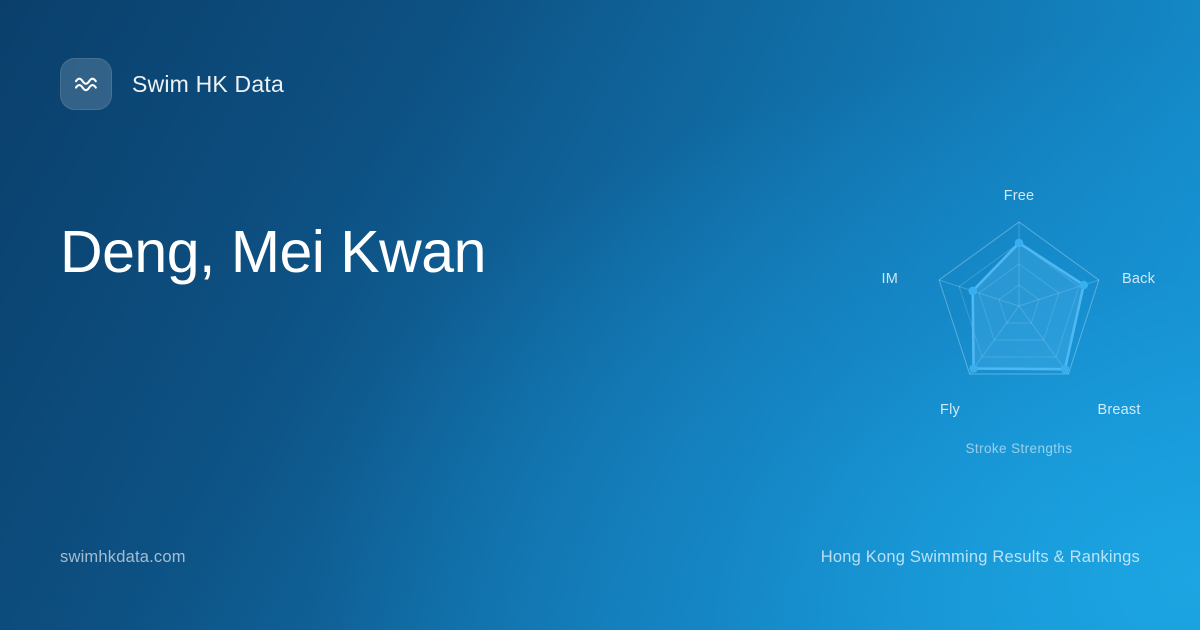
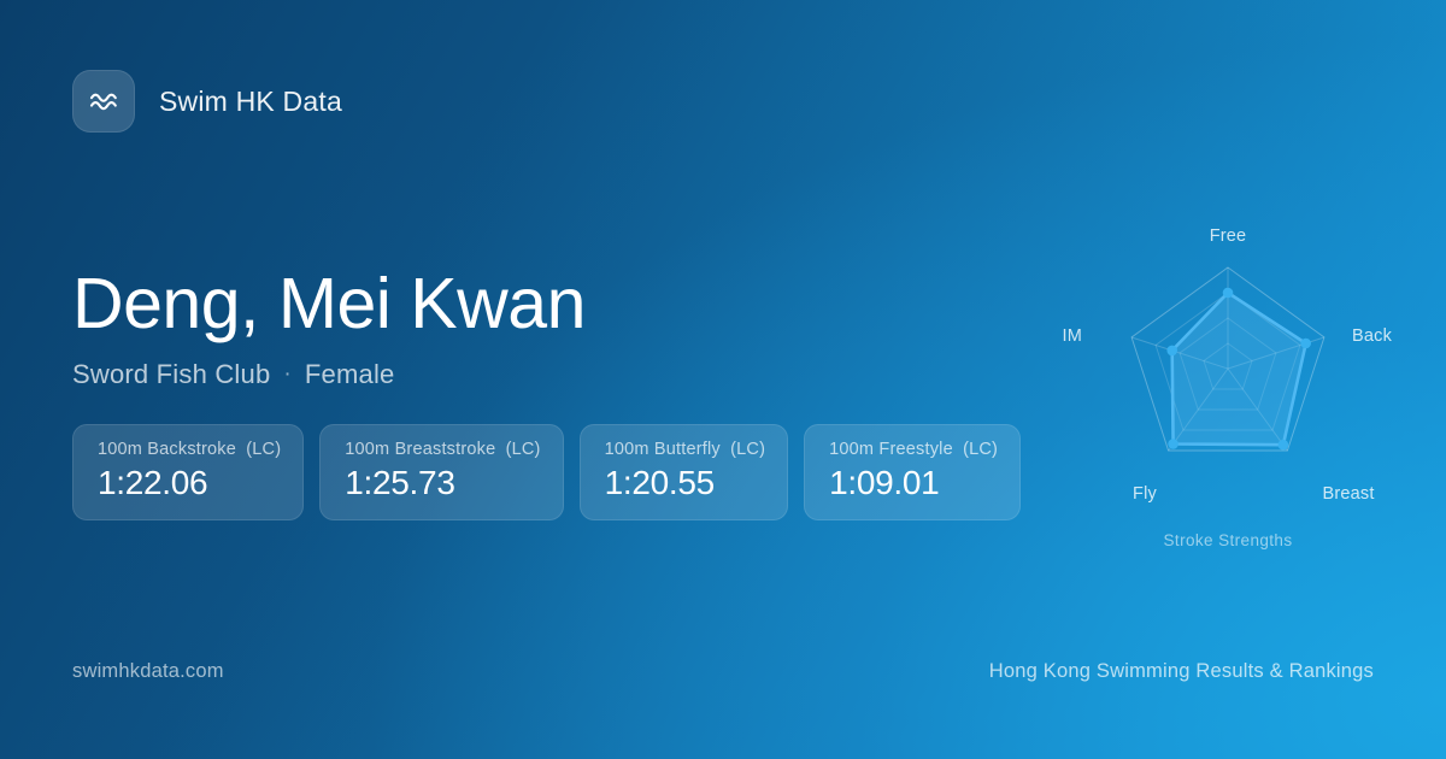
  Swim HK Data
  Deng, Mei Kwan
+ Sword Fish Club
+ ·
+ Female
+ 100m Backstroke (LC)
+ 1:22.06
+ 100m Breaststroke (LC)
+ 1:25.73
+ 100m Butterfly (LC)
+ 1:20.55
+ 100m Freestyle (LC)
+ 1:09.01
  Free
  Back
  Breast
  Fly
  IM
  Stroke Strengths
  swimhkdata.com
  Hong Kong Swimming Results & Rankings
